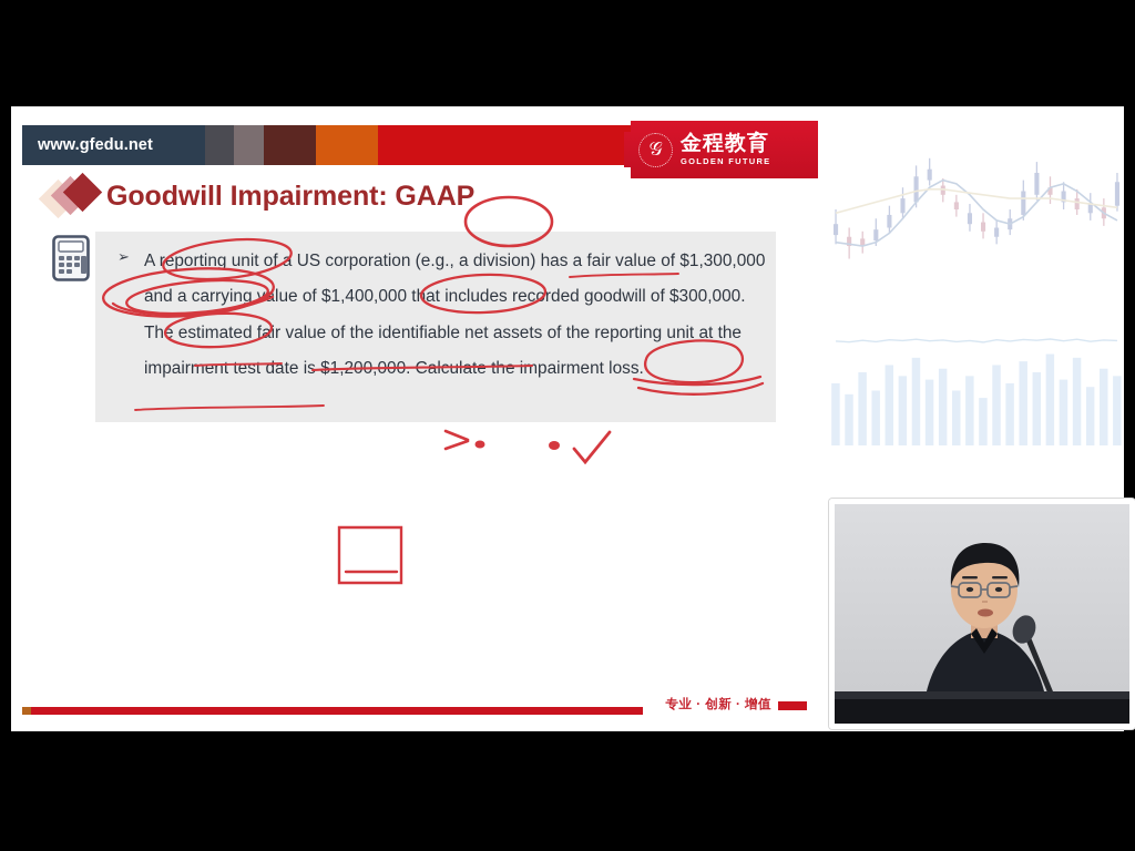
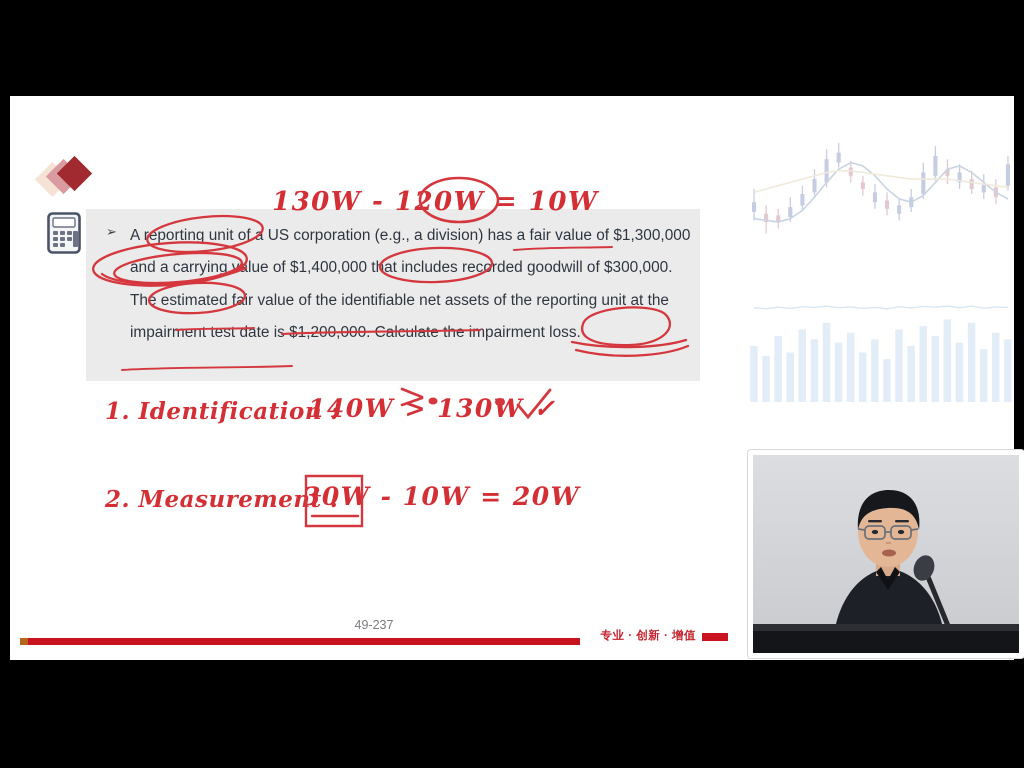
- www.gfedu.net
- 金程教育
- GOLDEN FUTURE
- Goodwill Impairment: GAAP
  ➢
  A reporting unit of US corporation (e.g., a division) has a fair value of $1,300,000 and a carrying vlue of $1,400,000 tat includes recorded goodwill of $300,000. The estimated fair value of the identifiable net assets of the reporting unit at the impairment test date is Calculate the impairment loss.
+ 130W - 120W = 10W
+ 1. Identification :
+ 140W > 130W ✓
+ 2. Measurement :
+ 30W - 10W = 20W
+ 49-237
  专业 · 创新 · 增值
